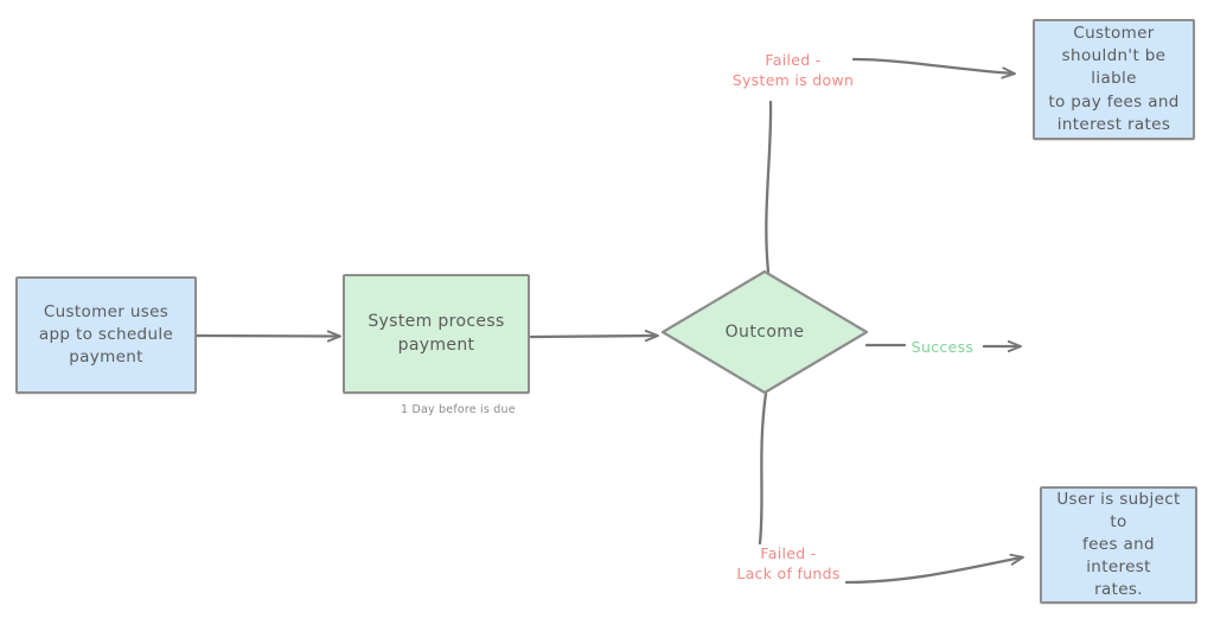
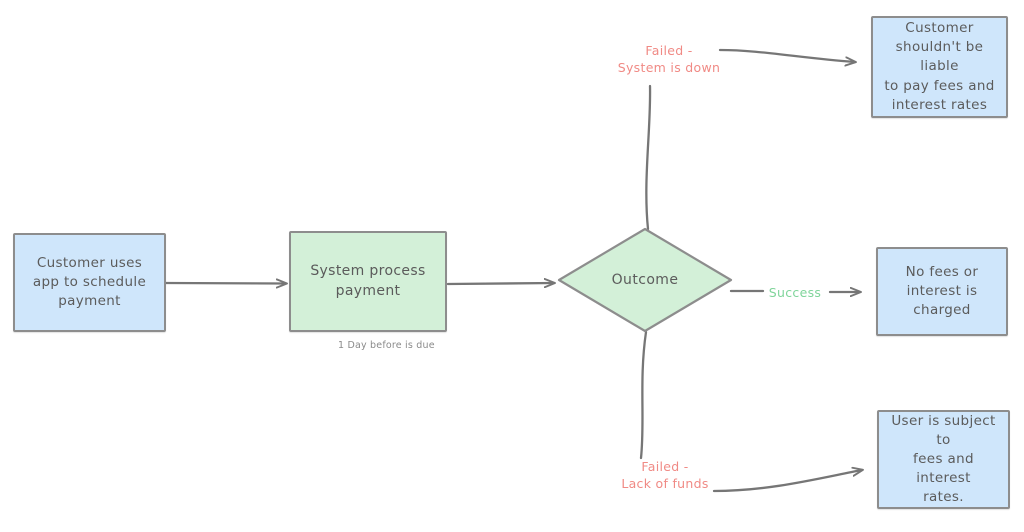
  Customer uses
  app to schedule
  payment
  System process
  payment
  1 Day before is due
  Outcome
  Customer
  shouldn't be liable
  to pay fees and
  interest rates
+ No fees or
+ interest is
+ charged
  User is subject to
  fees and interest
  rates.
  Failed -
  System is down
  Success
  Failed -
  Lack of funds
